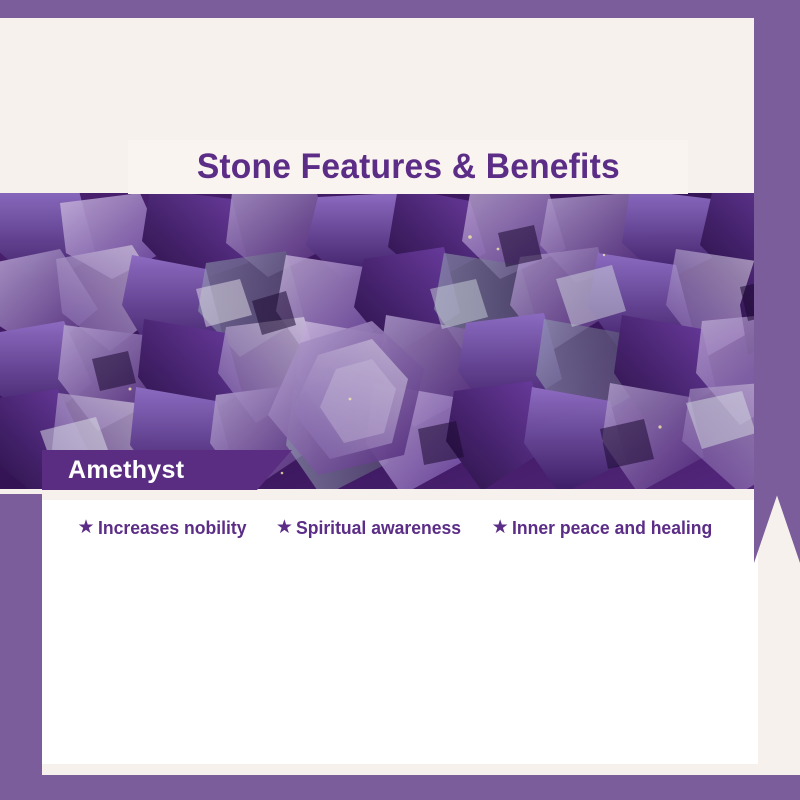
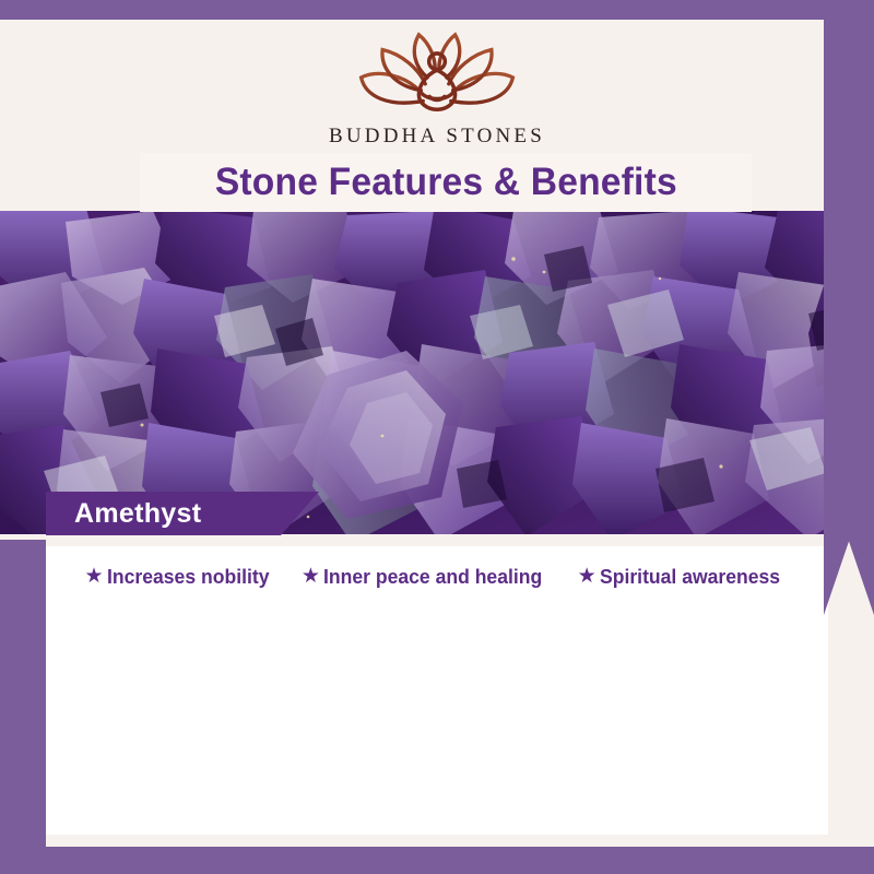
+ BUDDHA STONES
  Stone Features & Benefits
  Amethyst
  ★
  Increases nobility
  ★
- Spiritual awareness
+ Inner peace and healing
  ★
- Inner peace and healing
+ Spiritual awareness
